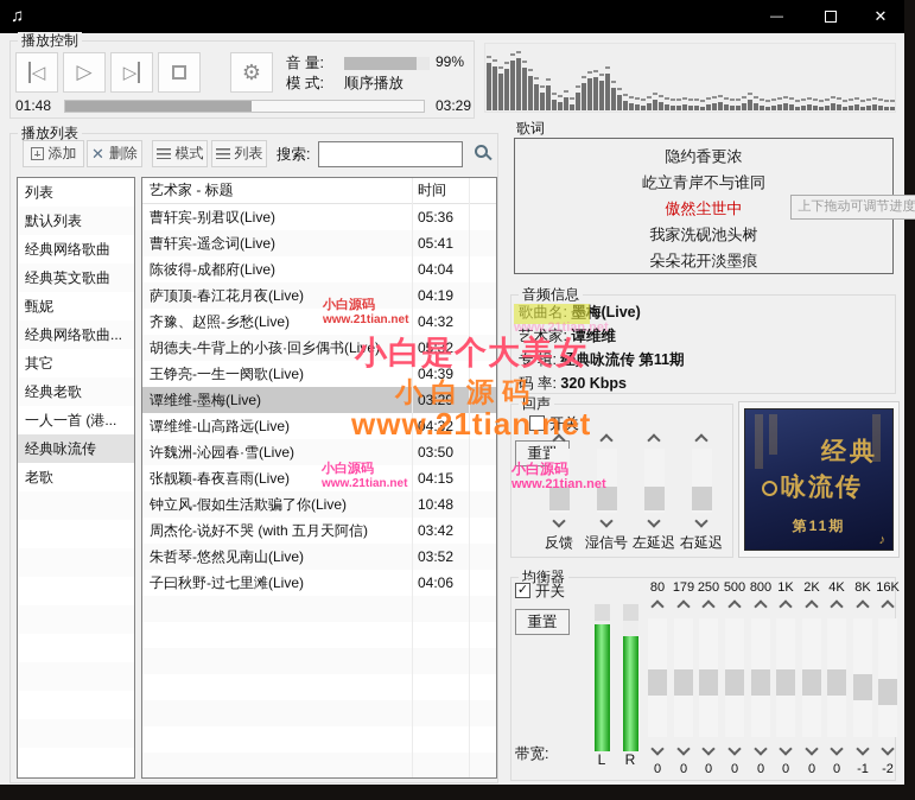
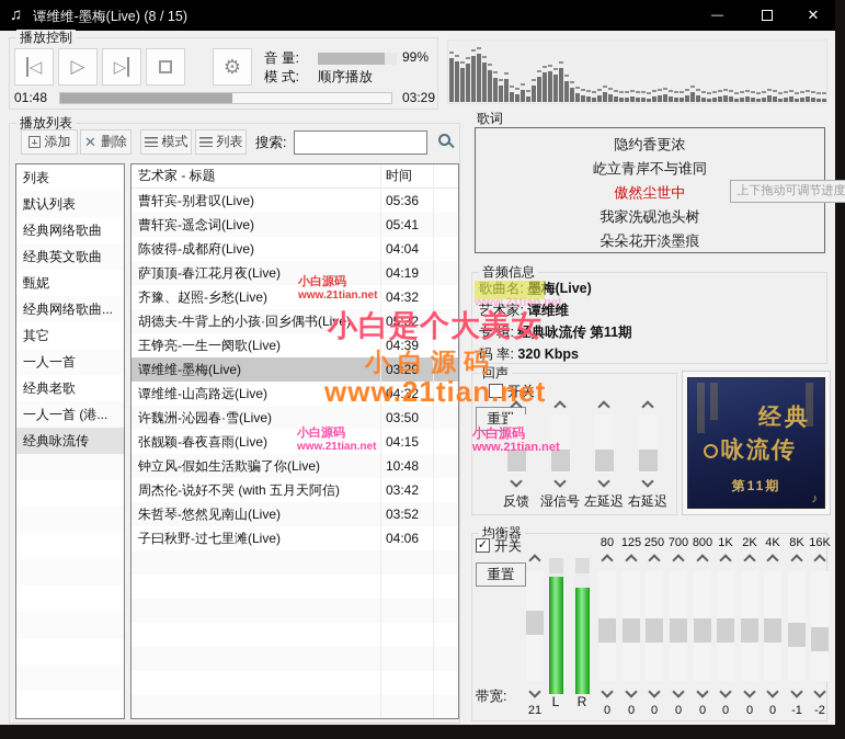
  ♫
+ 谭维维-墨梅(Live) (8 / 15)
  播放控制
  音 量:
  99%
  模 式:
  顺序播放
  01:48
  03:29
  播放列表
  添加
  ✕
  删除
  模式
  列表
  搜索:
  列表
  默认列表
  经典网络歌曲
  经典英文歌曲
  甄妮
  经典网络歌曲...
  其它
+ 一人一首
  经典老歌
  一人一首 (港...
  经典咏流传
- 老歌
  艺术家 - 标题
  时间
  曹轩宾-别君叹(Live)
  05:36
  曹轩宾-遥念词(Live)
  05:41
  陈彼得-成都府(Live)
  04:04
  萨顶顶-春江花月夜(Live)
  04:19
  齐豫、赵照-乡愁(Live)
  04:32
  胡德夫-牛背上的小孩·回乡偶书(Live)
  05:32
  王铮亮-一生一阕歌(Live)
  04:39
  谭维维-墨梅(Live)
  03:29
  谭维维-山高路远(Live)
  04:32
  许魏洲-沁园春·雪(Live)
  03:50
  张靓颖-春夜喜雨(Live)
  04:15
  钟立风-假如生活欺骗了你(Live)
  10:48
  周杰伦-说好不哭 (with 五月天阿信)
  03:42
  朱哲琴-悠然见南山(Live)
  03:52
  子曰秋野-过七里滩(Live)
  04:06
  歌词
  隐约香更浓
  屹立青岸不与谁同
  傲然尘世中
  我家洗砚池头树
  朵朵花开淡墨痕
  音频信息
  歌曲名: 墨梅(Live)
  艺术家: 谭维维
  专 辑: 经典咏流传 第11期
  码 率: 320 Kbps
  回声
  开关
  反馈
  湿信号
  左延迟
  右延迟
  经典
  咏流传
  第11期
  ♪
  均衡器
  开关
  重置
  带宽:
+ 21
  L
  R
  80
  0
- 179
+ 125
  0
  250
  0
- 500
+ 700
  0
  800
  0
  1K
  0
  2K
  0
  4K
  0
  8K
  -1
  16K
  -2
  上下拖动可调节进度
  小白源码
  www.21tian.net
  小白是个大美女
  小白源码
  www.21tian.net
  小白源码
  www.21tian.net
  小白源码
  www.21tian.net
  www.21tian.net
